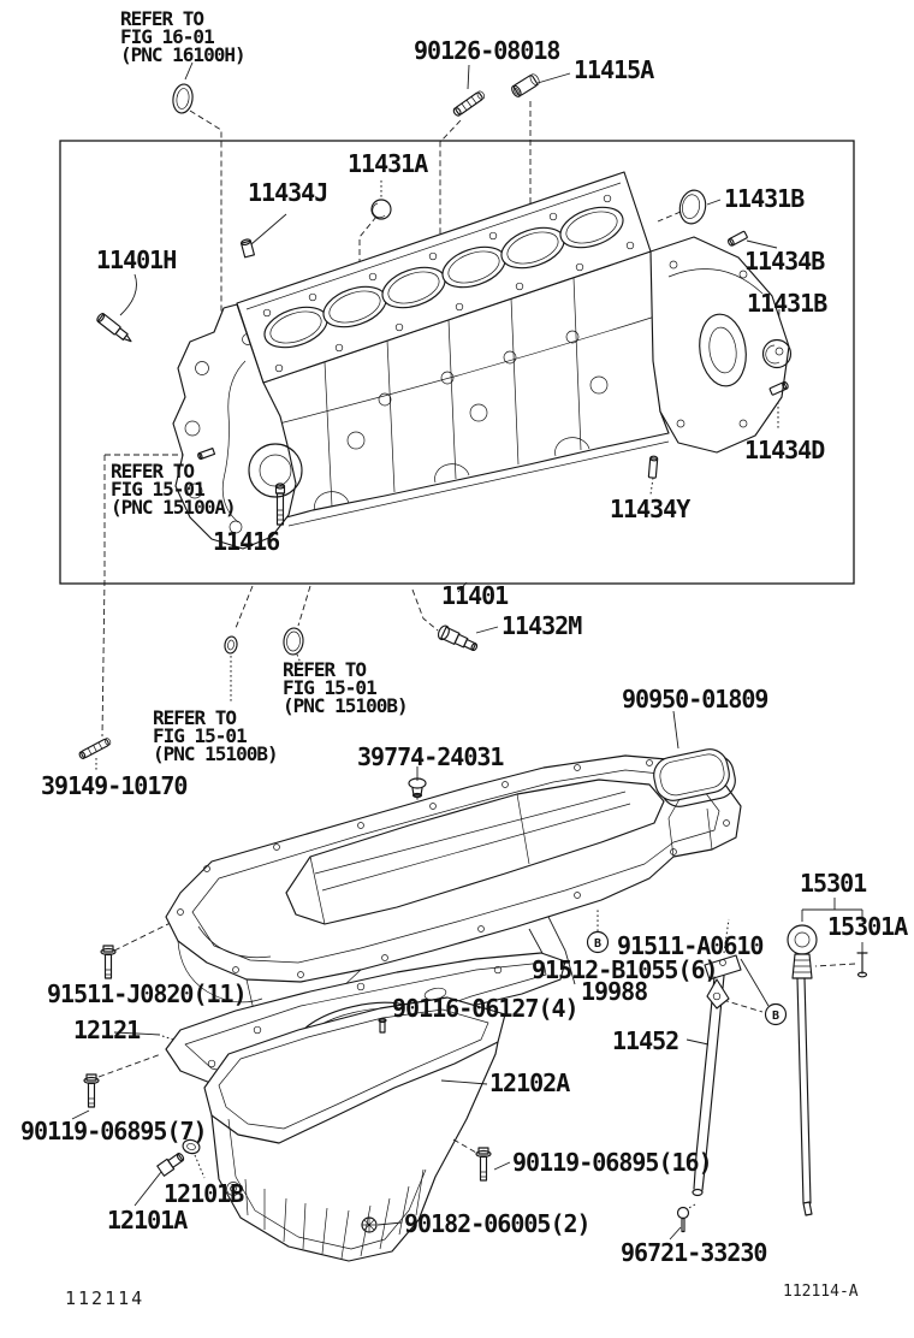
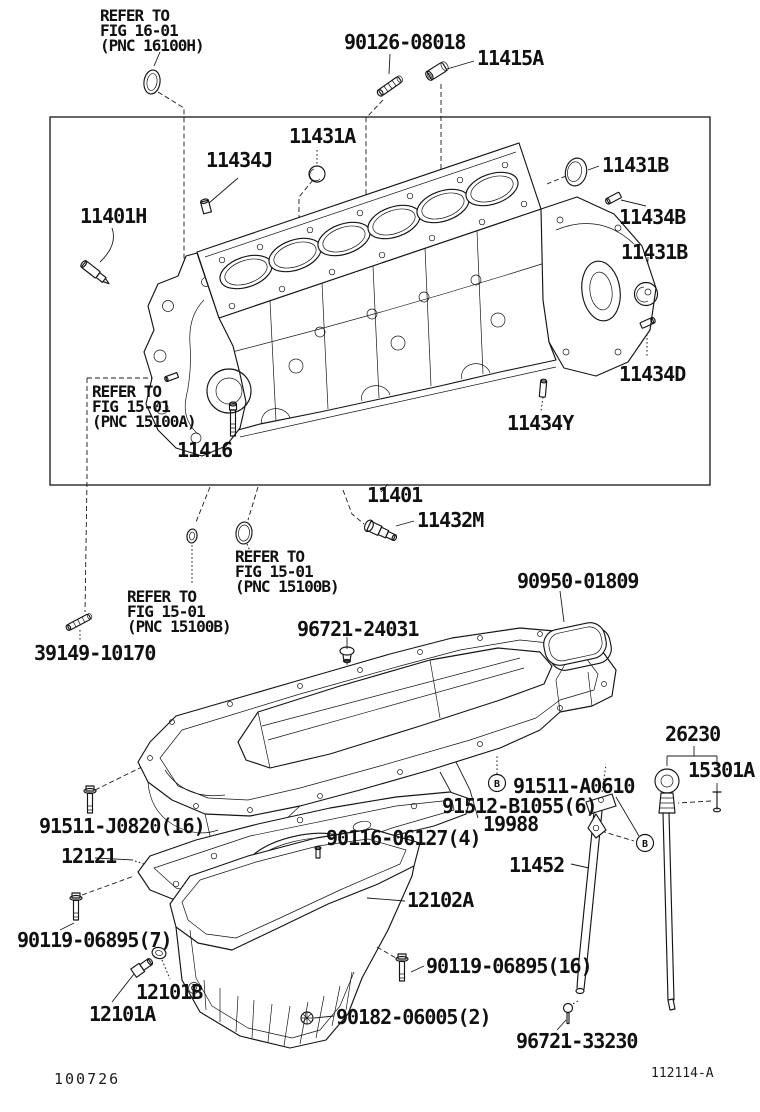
  B
  B
  REFER TO
  FIG 16-01
  (PNC 16100H)
  90126-08018
  11415A
  11431A
  11434J
  11401H
  11431B
  11434B
  11431B
  11434D
  11434Y
  REFER TO
  FIG 15-01
  (PNC 15100A)
  11416
  11401
  11432M
  REFER TO
  FIG 15-01
  (PNC 15100B)
  REFER TO
  FIG 15-01
  (PNC 15100B)
  39149-10170
- 39774-24031
+ 96721-24031
  90950-01809
  91511-A0610
  91512-B1055(6)
  19988
- 91511-J0820(11)
+ 91511-J0820(16)
  90116-06127(4)
  12121
  11452
- 15301
+ 26230
  15301A
  12102A
  90119-06895(7)
  12101B
  12101A
  90119-06895(16)
  90182-06005(2)
  96721-33230
- 112114
+ 100726
  112114-A
